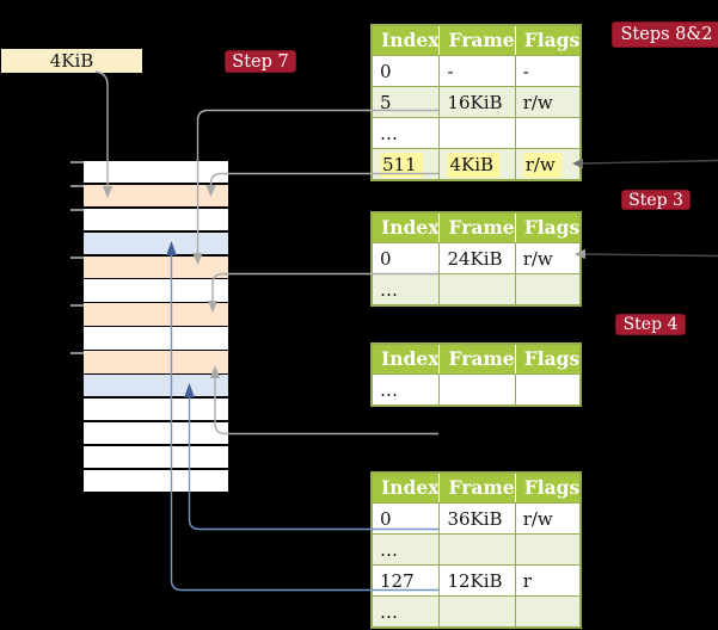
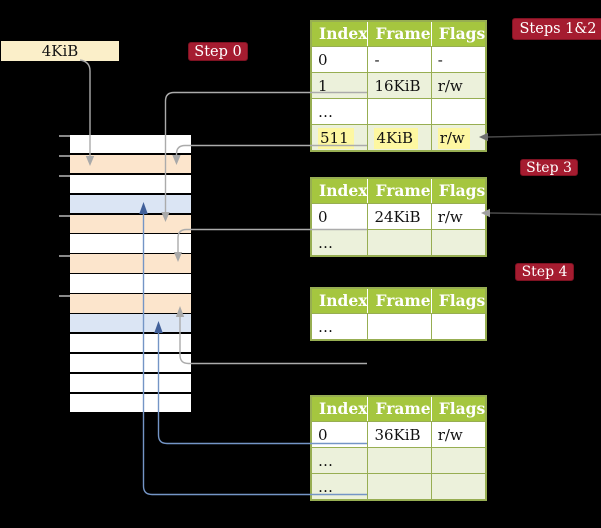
  4KiB
- Step 7
+ Step 0
- Steps 8&2
+ Steps 1&2
  Step 3
  Step 4
  Index	Frame	Flags
  0	-	-
- 5	16KiB	r/w
+ 1	16KiB	r/w
  …
  511	4KiB	r/w
  Index	Frame	Flags
  0	24KiB	r/w
  …
  Index	Frame	Flags
  …
  Index	Frame	Flags
  0	36KiB	r/w
  …
- 127	12KiB	r
  …
